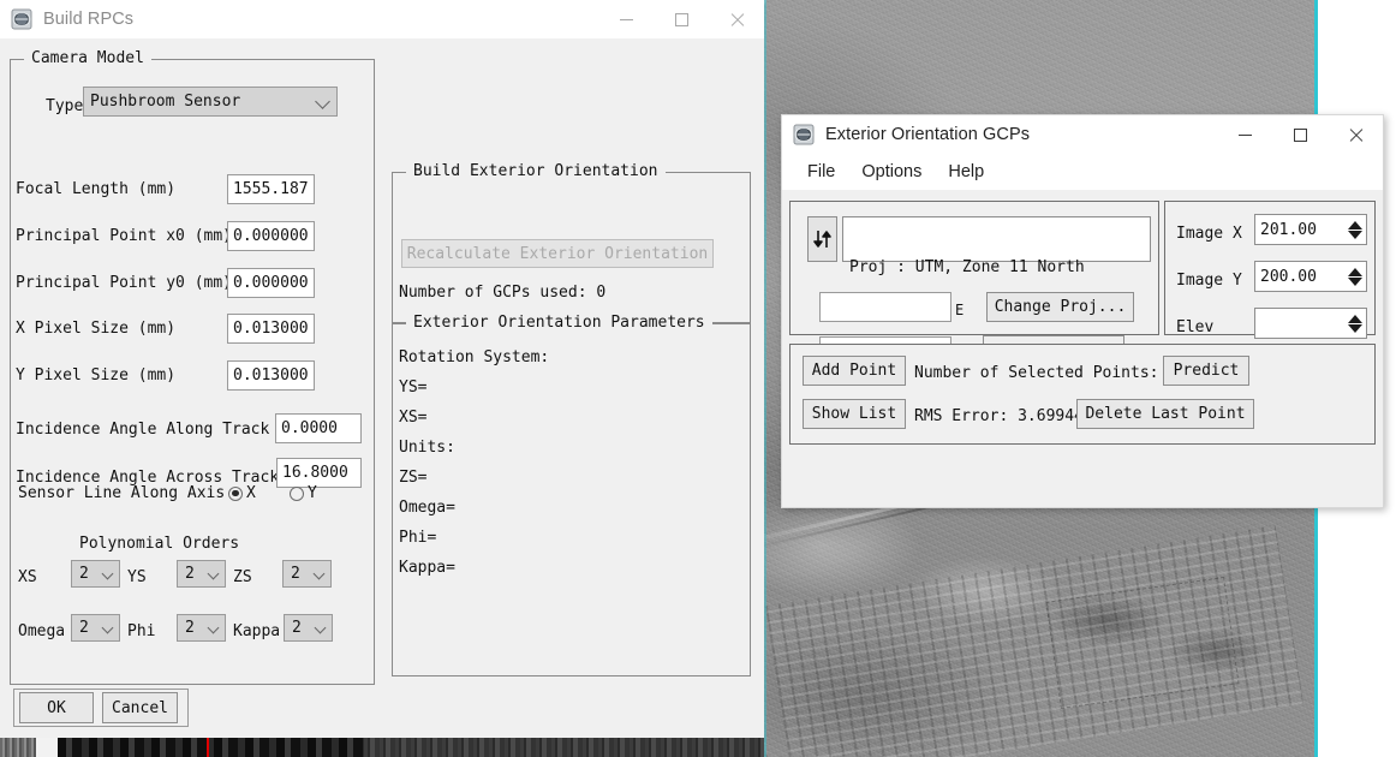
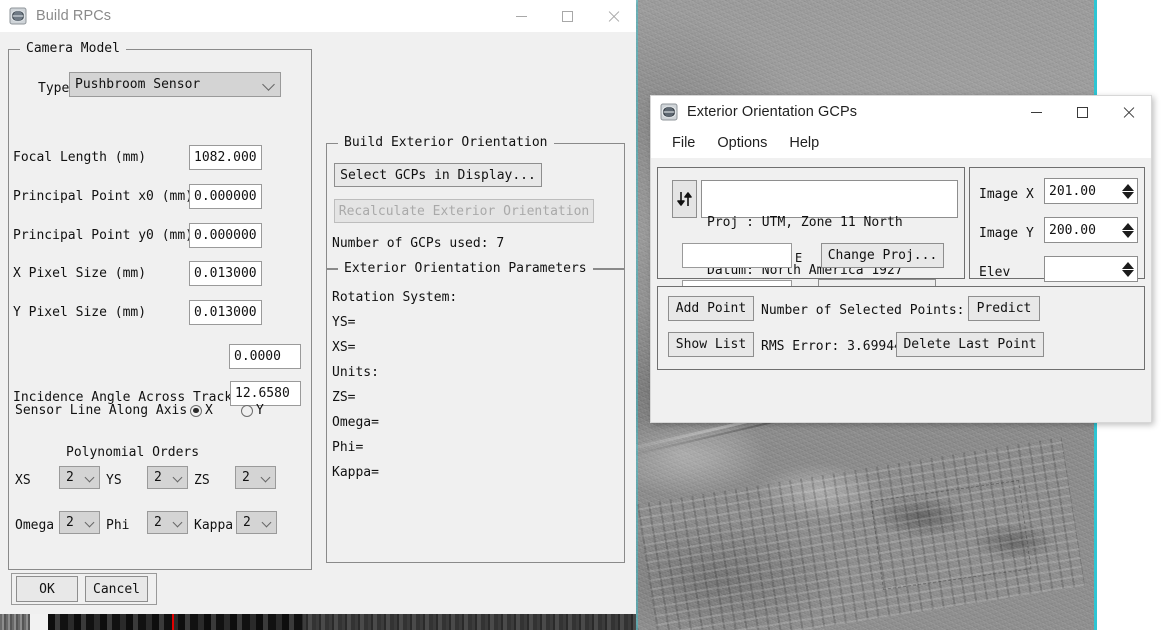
  Build RPCs
  Camera Model
  Type
  Pushbroom Sensor
  Focal Length (mm)
- 1555.187
+ 1082.000
  Principal Point x0 (mm
  0.000000
  Principal Point y0 (mm
  0.000000
  X Pixel Size (mm)
  0.013000
  Y Pixel Size (mm)
  0.013000
- Incidence Angle Along Track
  0.0000
  Incidence Angle Across Track
- 16.8000
+ 12.6580
  Sensor Line Along Axis
  X
  Y
  Polynomial Orders
  XS
  2
  YS
  2
  ZS
  2
  Omega
  2
  Phi
  2
  Kappa
  2
  Build Exterior Orientation
+ Select GCPs in Display...
  Recalculate Exterior Orientation
- Number of GCPs used: 0
+ Number of GCPs used: 7
  Exterior Orientation Parameters
  Rotation System:
  YS=
  XS=
  Units:
  ZS=
  Omega=
  Phi=
  Kappa=
  OK
  Cancel
  Exterior Orientation GCPs
  File
  Options
  Help
  Proj : UTM, Zone 11 North
+ Datum: North America 1927
  E
  Change Proj...
  Image X
  201.00
  Image Y
  200.00
  Elev
  Add Point
  Number of Selected Points:
  Predict
  Show List
  RMS Error: 3.6994
  Delete Last Point
